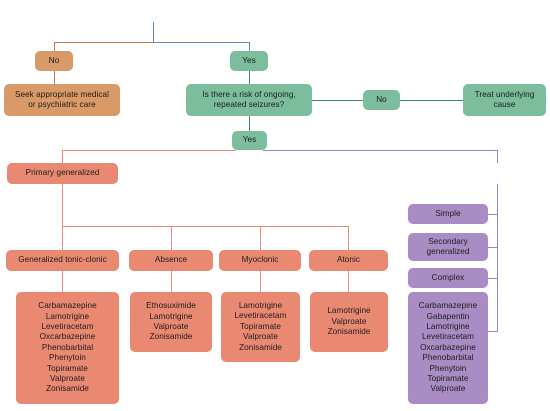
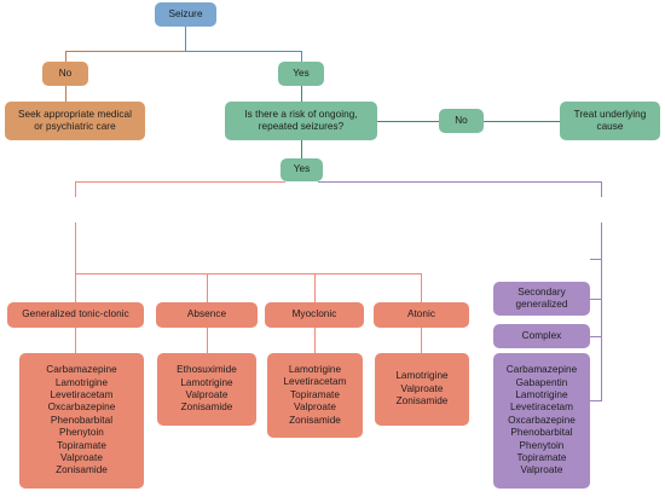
+ Seizure
  No
  Yes
  Seek appropriate medical
  or psychiatric care
  Is there a risk of ongoing,
  repeated seizures?
  No
  Treat underlying
  cause
  Yes
- Primary generalized
  Generalized tonic-clonic
  Absence
  Myoclonic
  Atonic
- Simple
  Secondary
  generalized
  Complex
  Carbamazepine
  Lamotrigine
  Levetiracetam
  Oxcarbazepine
  Phenobarbital
  Phenytoin
  Topiramate
  Valproate
  Zonisamide
  Ethosuximide
  Lamotrigine
  Valproate
  Zonisamide
  Lamotrigine
  Levetiracetam
  Topiramate
  Valproate
  Zonisamide
  Lamotrigine
  Valproate
  Zonisamide
  Carbamazepine
  Gabapentin
  Lamotrigine
  Levetiracetam
  Oxcarbazepine
  Phenobarbital
  Phenytoin
  Topiramate
  Valproate
